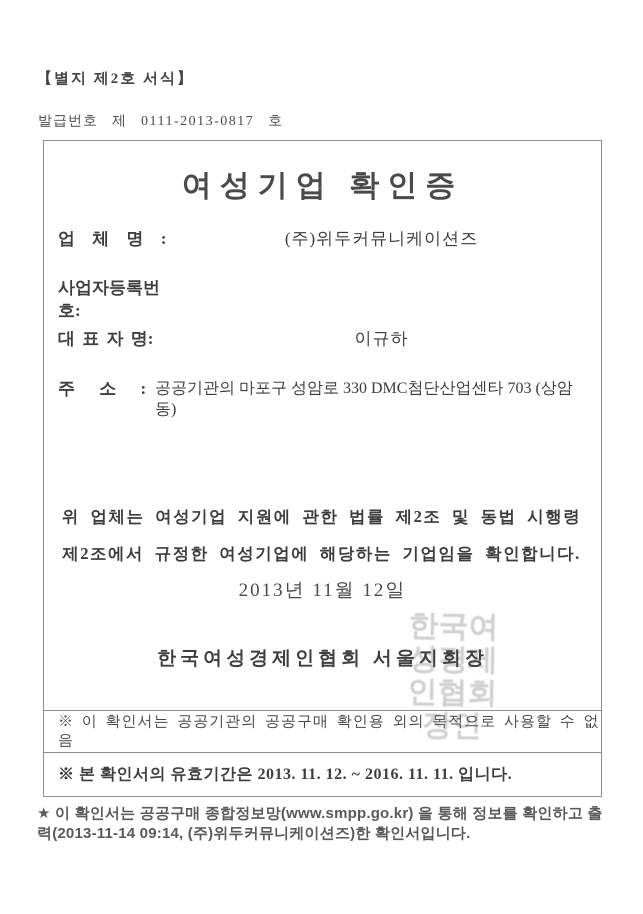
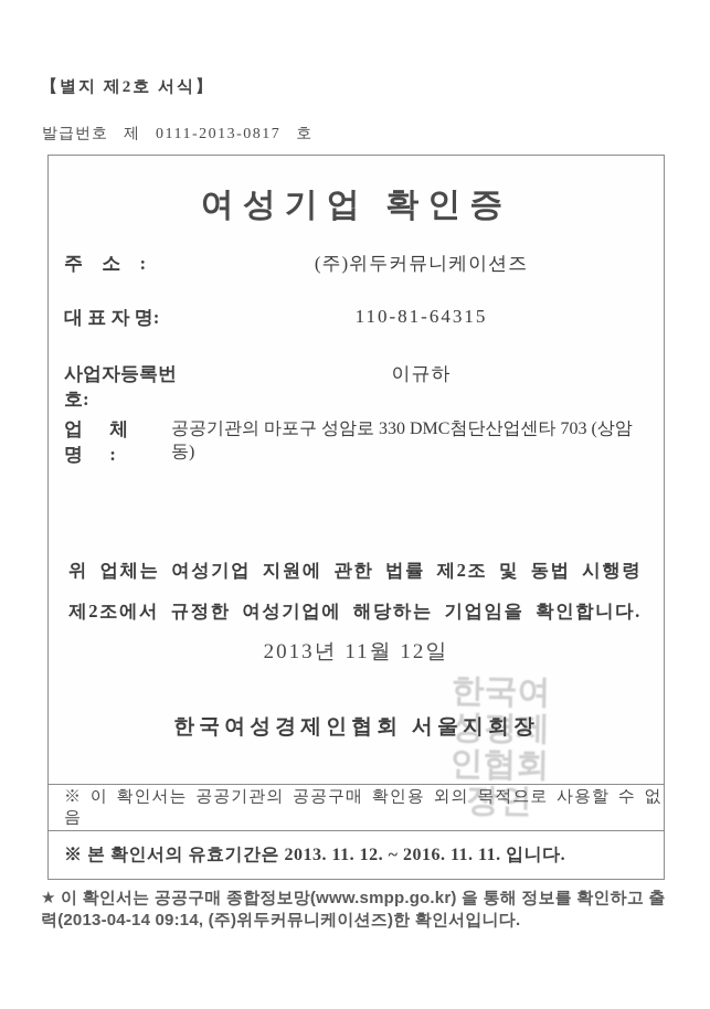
  【별지 제2호 서식】
  발급번호
  제
  0111-2013-0817
  호
  여성기업 확인증
- 업 체 명 :
+ 주 소 :
  (주)위두커뮤니케이션즈
- 사업자등록번호:
+ 대 표 자 명:
+ 110-81-64315
- 대 표 자 명:
+ 사업자등록번호:
  이규하
- 주 소 :
+ 업 체 명 :
  공공기관의 마포구 성암로 330 DMC첨단산업센타 703 (상암동)
  위 업체는 여성기업 지원에 관한 법률 제2조 및 동법 시행령 제2조에서 규정한 여성기업에 해당하는 기업임을 확인합니다.
  2013년 11월 12일
  한국여성경제인협회장인
  한국여성경제인협회 서울지회장
  ※ 이 확인서는 공공기관의 공공구매 확인용 외의 목적으로 사용할 수 없음
  ※ 본 확인서의 유효기간은 2013. 11. 12. ~ 2016. 11. 11. 입니다.
- ★ 이 확인서는 공공구매 종합정보망(www.smpp.go.kr) 을 통해 정보를 확인하고 출력(2013-11-14 09:14, (주)위두커뮤니케이션즈)한 확인서입니다.
+ ★ 이 확인서는 공공구매 종합정보망(www.smpp.go.kr) 을 통해 정보를 확인하고 출력(2013-04-14 09:14, (주)위두커뮤니케이션즈)한 확인서입니다.
